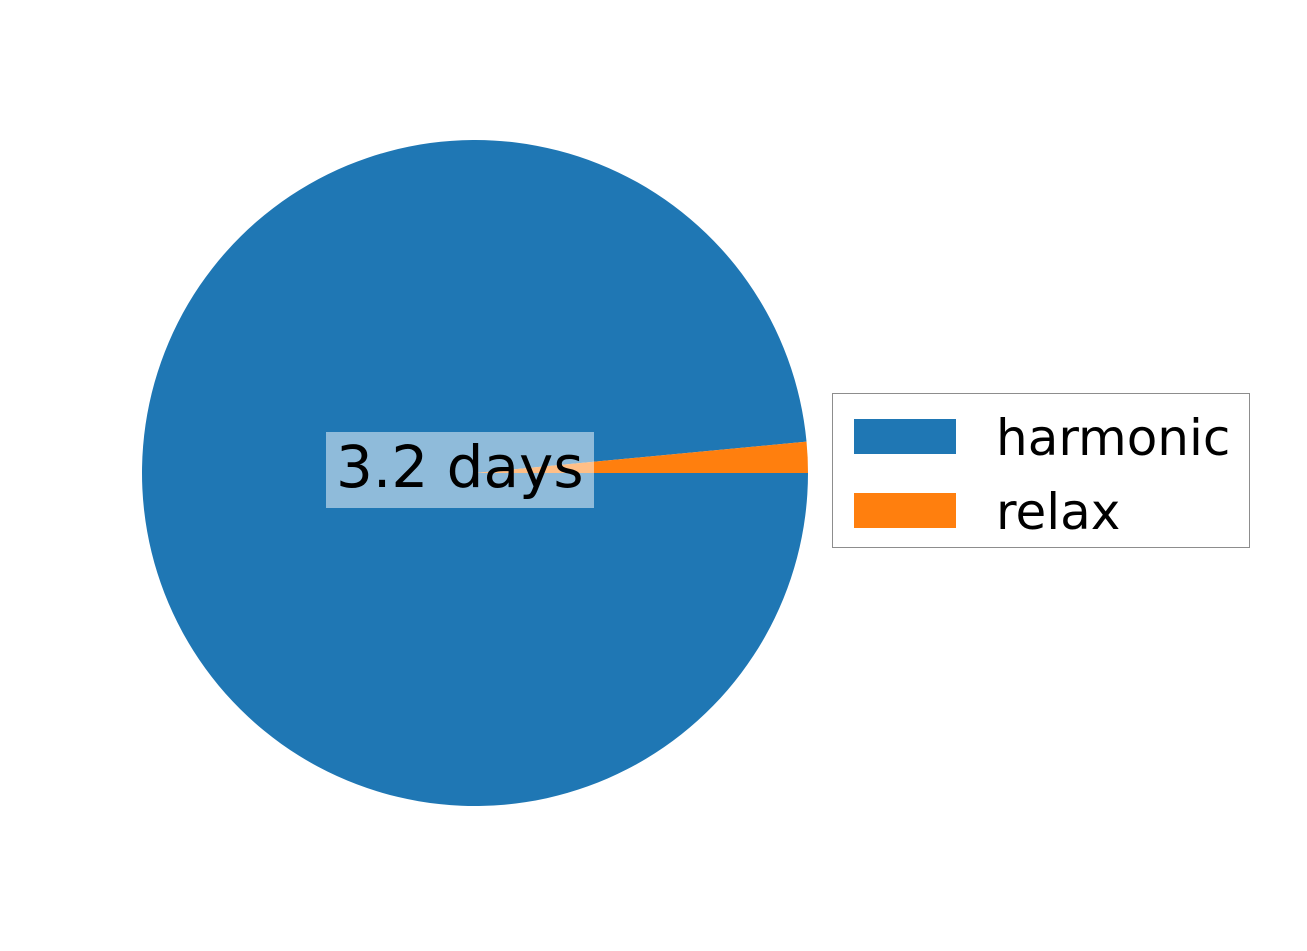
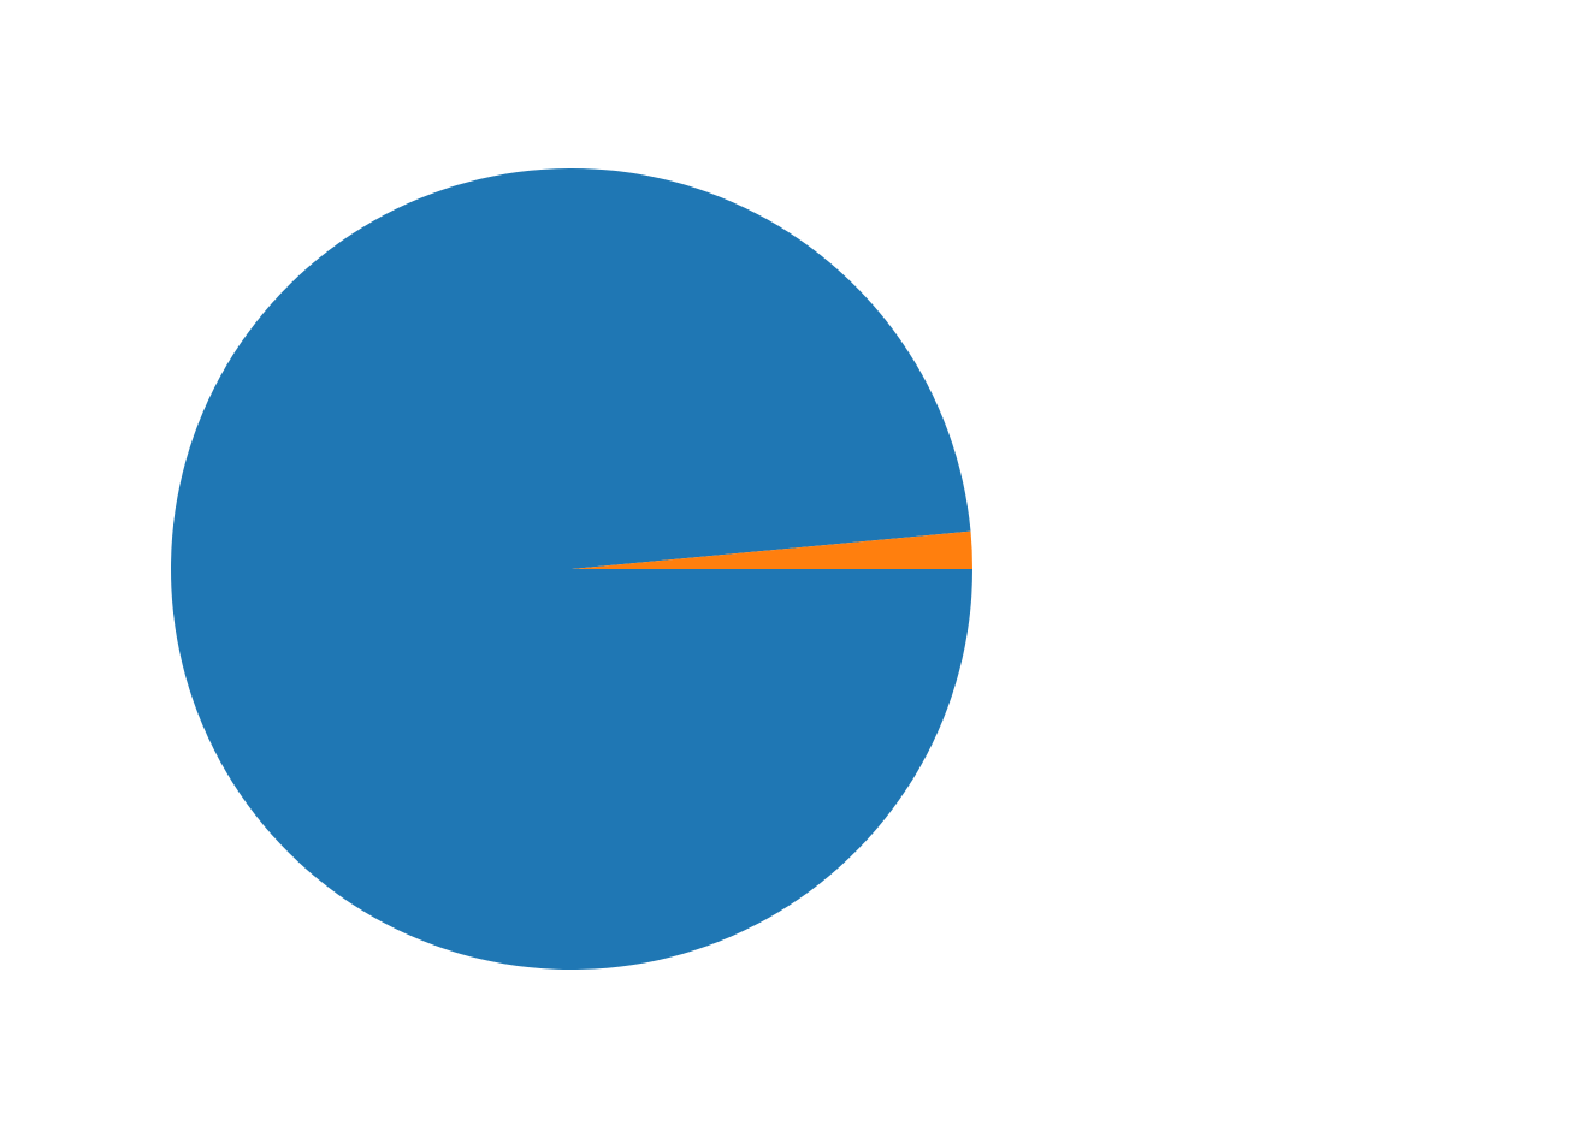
- 3.2 days
- harmonic
- relax
